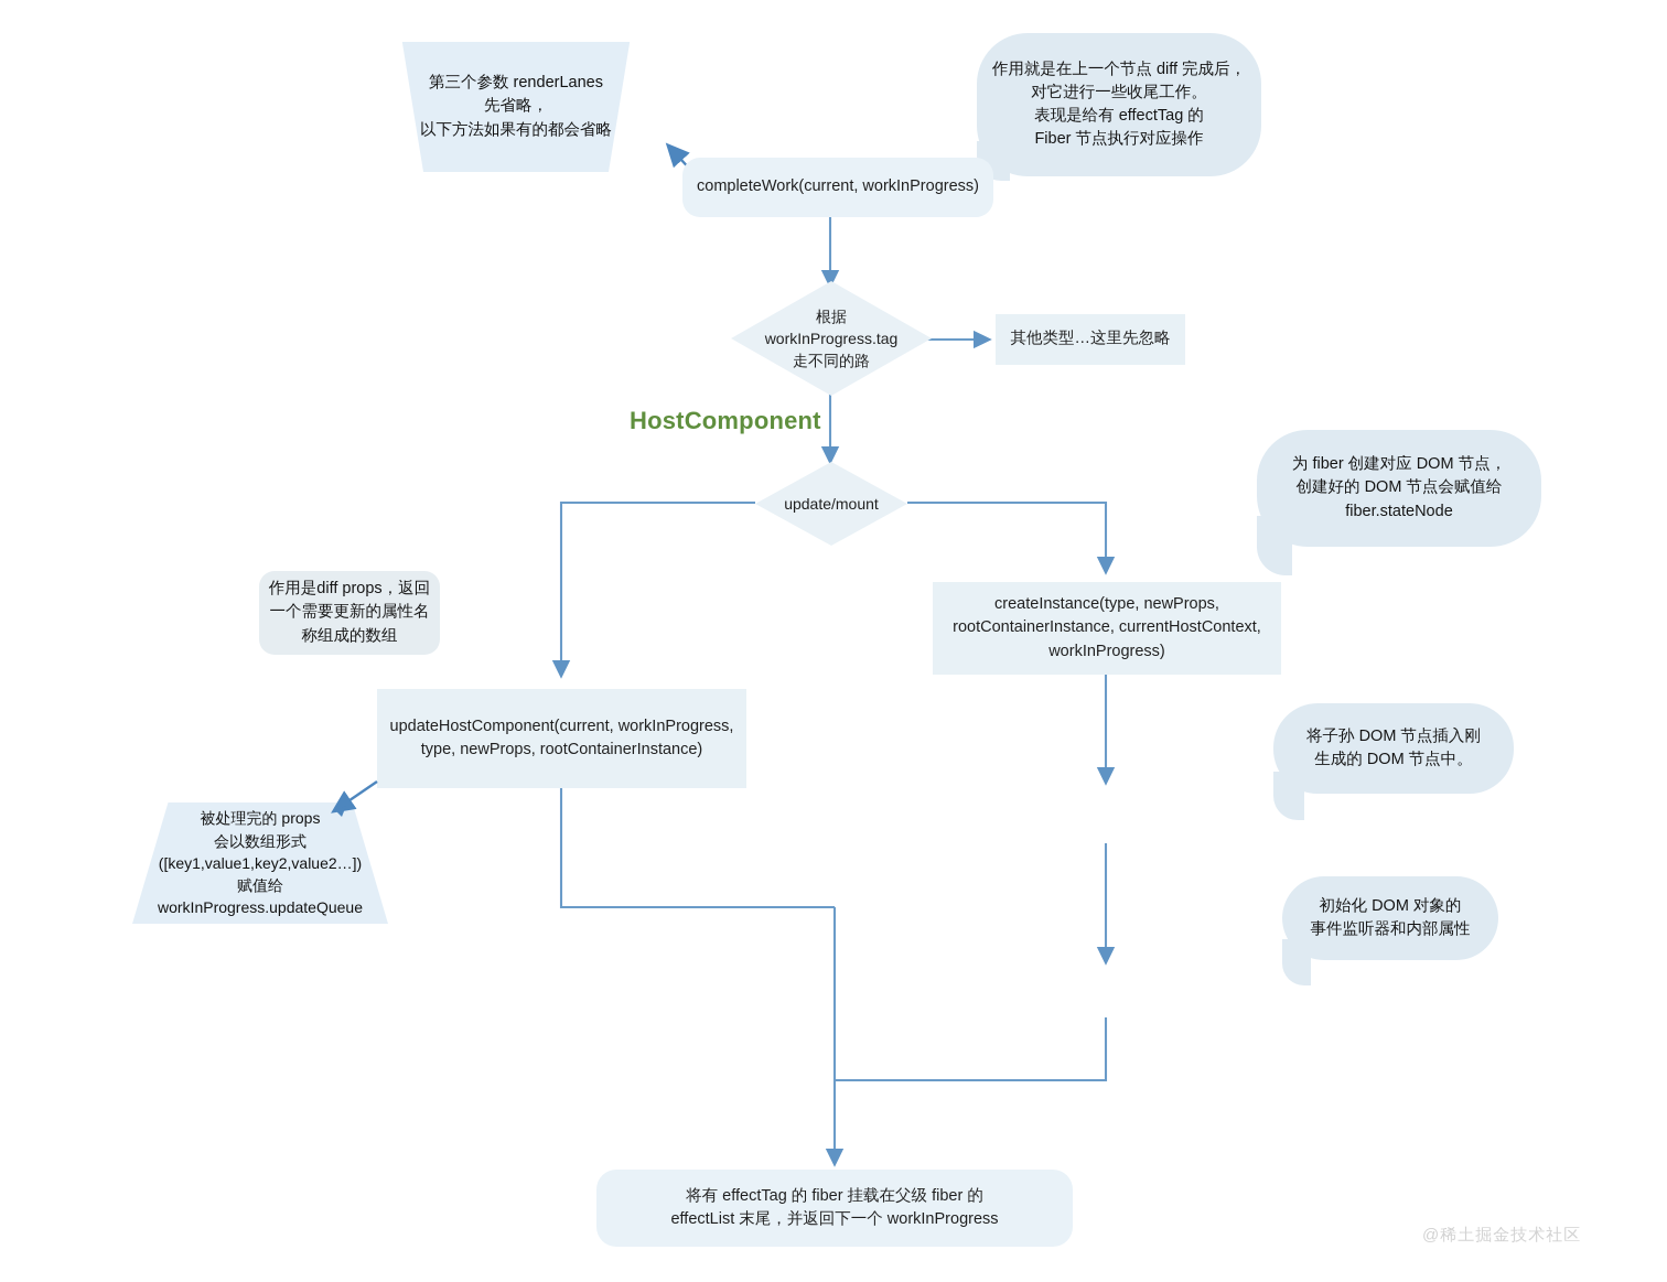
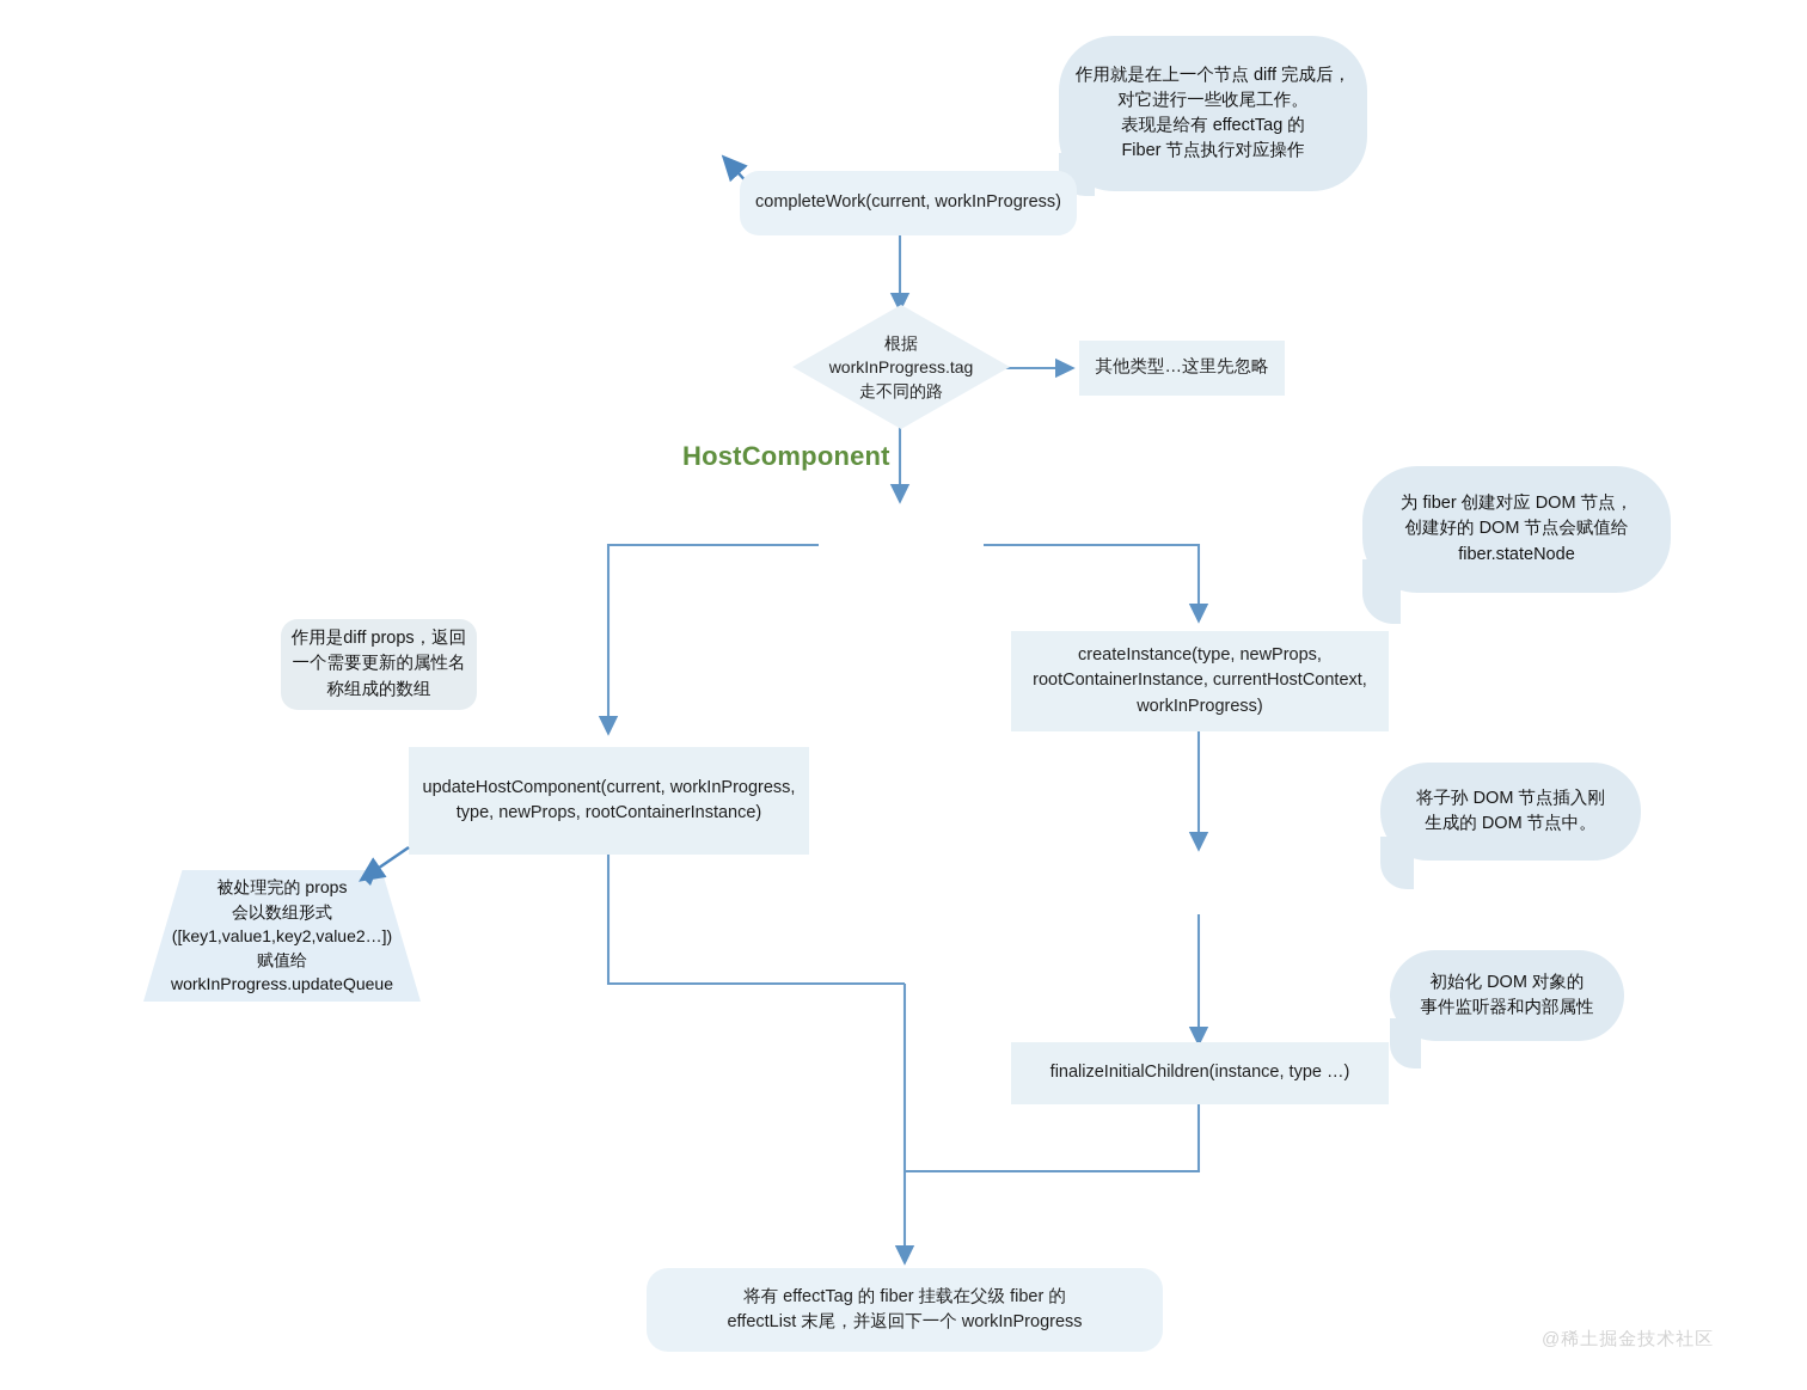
- 第三个参数 renderLanes
- 先省略，
- 以下方法如果有的都会省略
  作用就是在上一个节点 diff 完成后，
  对它进行一些收尾工作。
  表现是给有 effectTag 的
  Fiber 节点执行对应操作
  completeWork(current, workInProgress)
  根据
  workInProgress.tag
  走不同的路
  其他类型…这里先忽略
  HostComponent
- update/mount
  为 fiber 创建对应 DOM 节点，
  创建好的 DOM 节点会赋值给
  fiber.stateNode
  createInstance(type, newProps,
  rootContainerInstance, currentHostContext,
  workInProgress)
  作用是diff props，返回
  一个需要更新的属性名
  称组成的数组
  updateHostComponent(current, workInProgress,
  type, newProps, rootContainerInstance)
  被处理完的 props
  会以数组形式
  ([key1,value1,key2,value2…])
  赋值给
  workInProgress.updateQueue
  将子孙 DOM 节点插入刚
  生成的 DOM 节点中。
  初始化 DOM 对象的
  事件监听器和内部属性
+ finalizeInitialChildren(instance, type …)
  将有 effectTag 的 fiber 挂载在父级 fiber 的
  effectList 末尾，并返回下一个 workInProgress
  @稀土掘金技术社区
